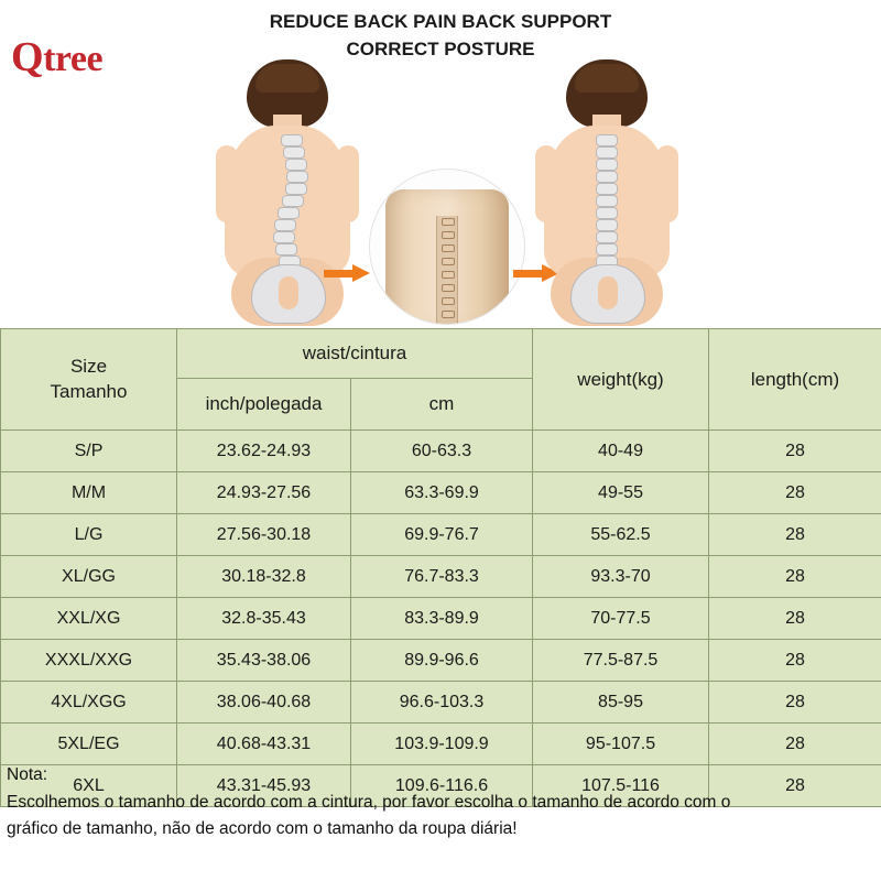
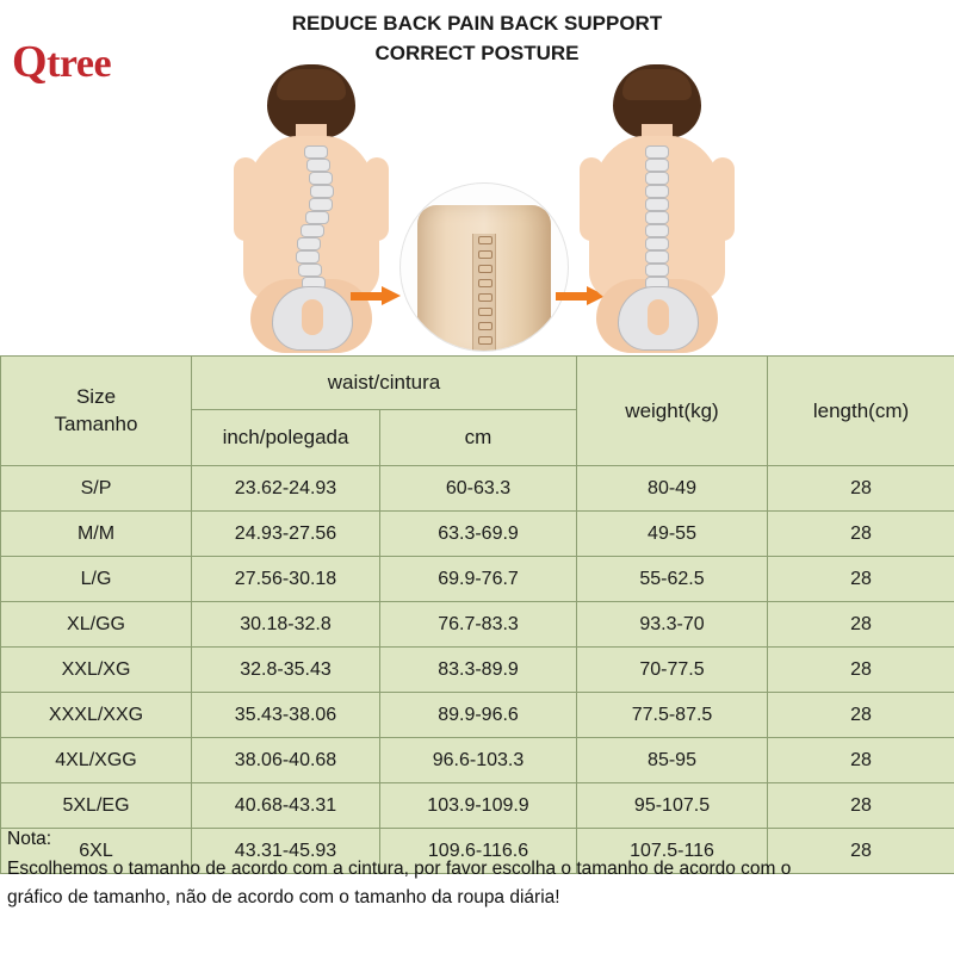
  Qtree
  REDUCE BACK PAIN BACK SUPPORT
  CORRECT POSTURE
  Size Tamanho	waist/cintura	weight(kg)	length(cm)
  inch/polegada	cm
- S/P	23.62-24.93	60-63.3	40-49	28
+ S/P	23.62-24.93	60-63.3	80-49	28
  M/M	24.93-27.56	63.3-69.9	49-55	28
  L/G	27.56-30.18	69.9-76.7	55-62.5	28
  XL/GG	30.18-32.8	76.7-83.3	93.3-70	28
  XXL/XG	32.8-35.43	83.3-89.9	70-77.5	28
  XXXL/XXG	35.43-38.06	89.9-96.6	77.5-87.5	28
  4XL/XGG	38.06-40.68	96.6-103.3	85-95	28
  5XL/EG	40.68-43.31	103.9-109.9	95-107.5	28
  6XL	43.31-45.93	109.6-116.6	107.5-116	28
  Nota:
  Escolhemos o tamanho de acordo com a cintura, por favor escolha o tamanho de acordo com o
  gráfico de tamanho, não de acordo com o tamanho da roupa diária!
